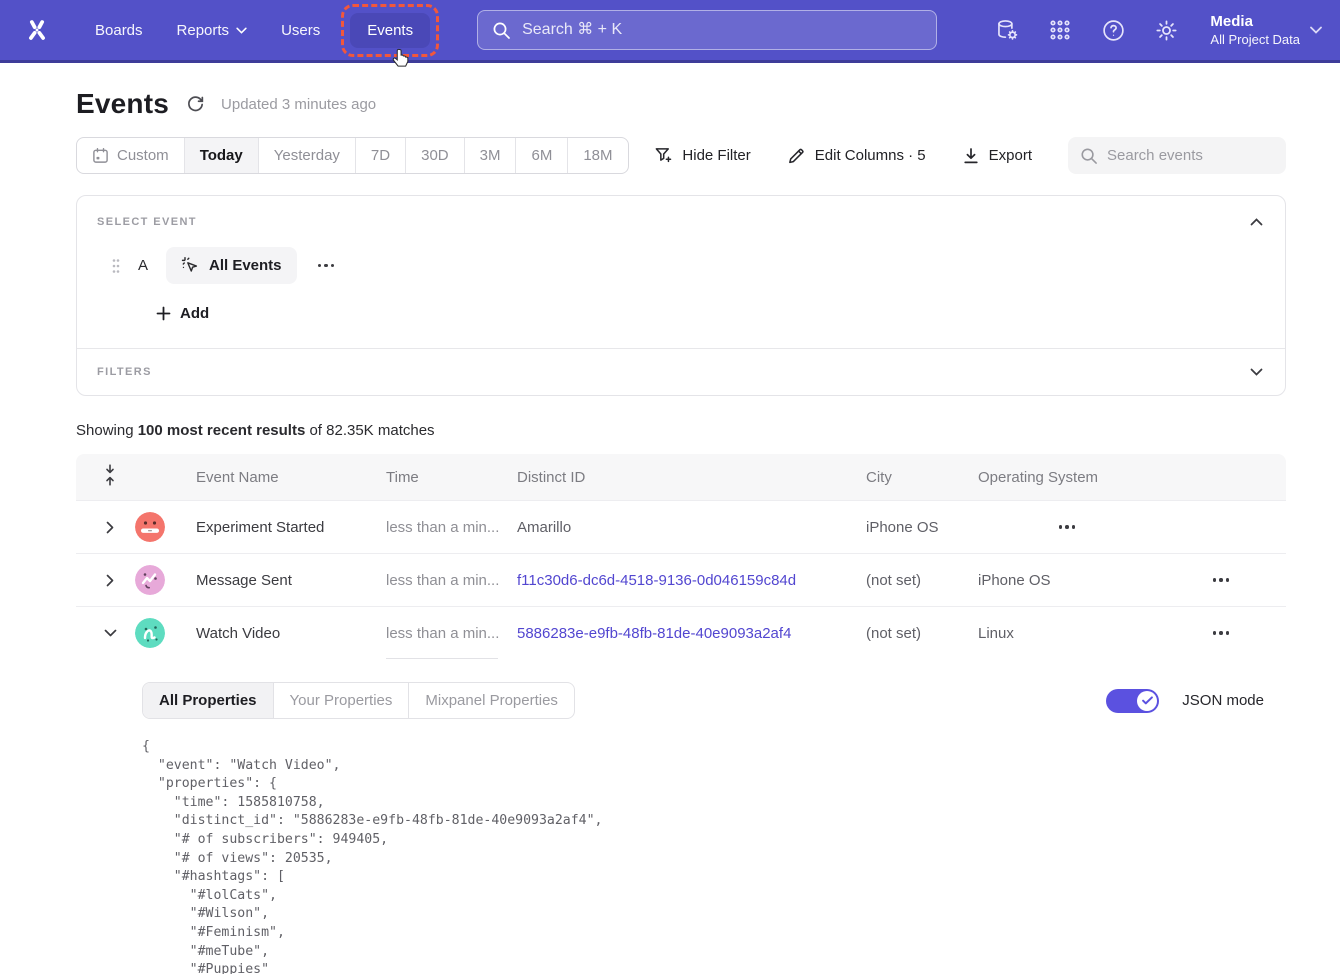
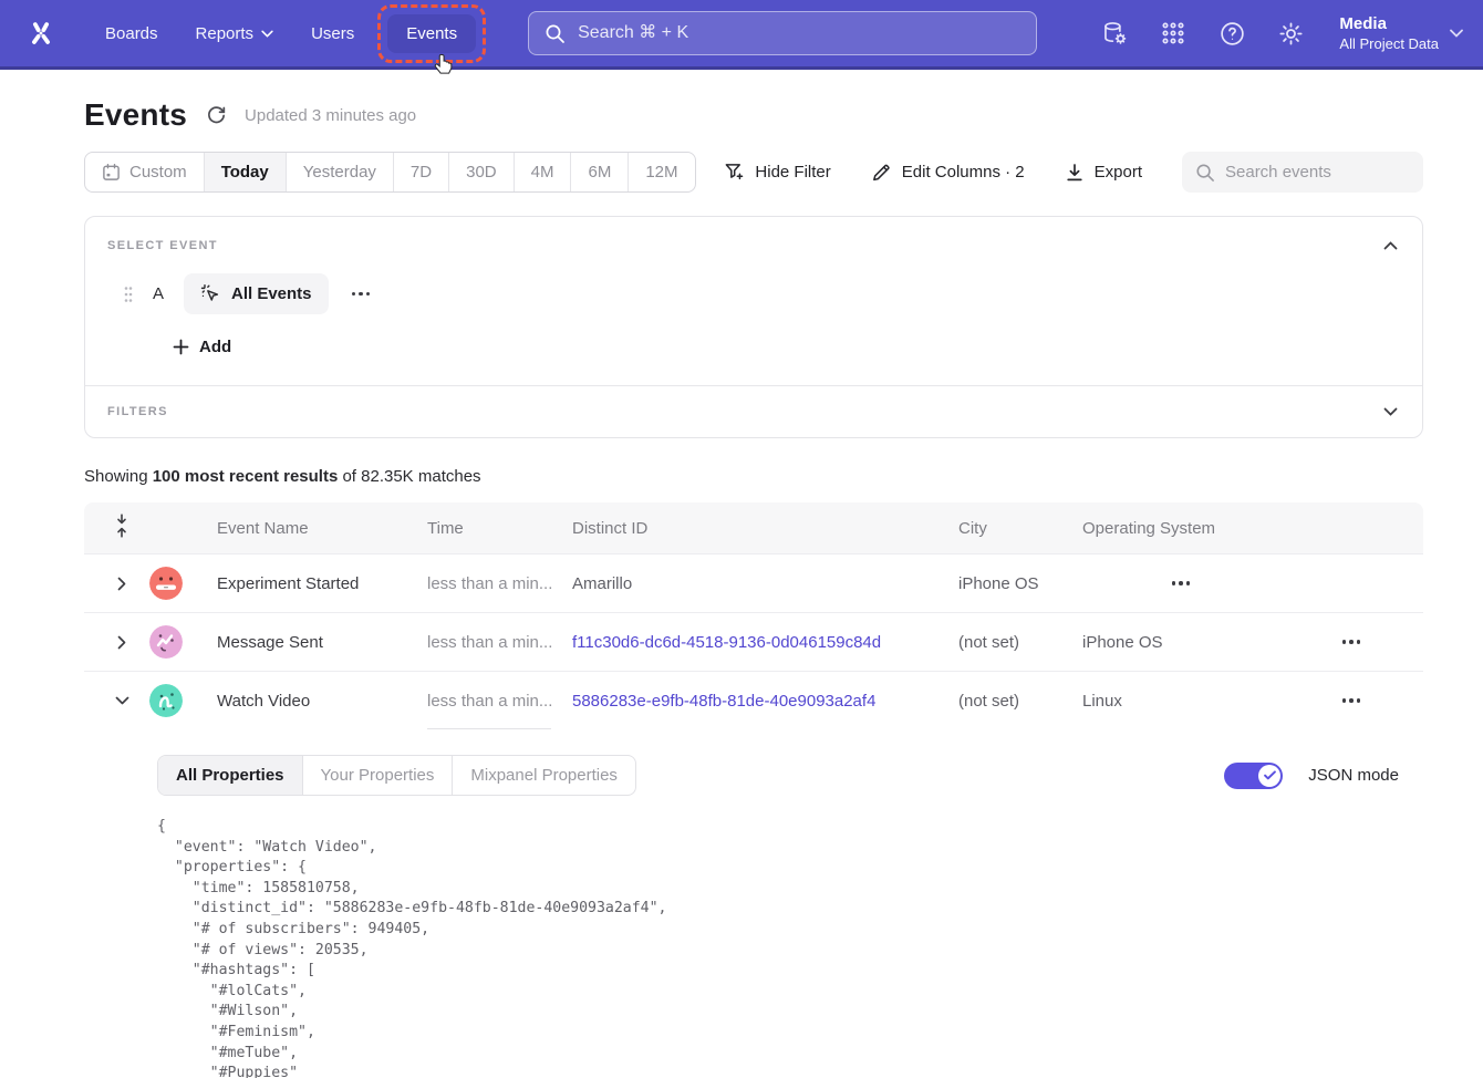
  Boards
  Reports
  Users
  Events
  Search ⌘ + K
  Media
  All Project Data
  Events
  Updated 3 minutes ago
  Custom
  Today
  Yesterday
  7D
  30D
- 3M
+ 4M
  6M
- 18M
+ 12M
  Hide Filter
- Edit Columns · 5
+ Edit Columns · 2
  Export
  Search events
  SELECT EVENT
  A
  All Events
  Add
  FILTERS
  Showing 100 most recent results of 82.35K matches
  Event Name
  Time
  Distinct ID
  City
  Operating System
  Experiment Started
  less than a min...
  Amarillo
  iPhone OS
  Message Sent
  less than a min...
  f11c30d6-dc6d-4518-9136-0d046159c84d
  (not set)
  iPhone OS
  Watch Video
  less than a min...
  5886283e-e9fb-48fb-81de-40e9093a2af4
  (not set)
  Linux
  All Properties
  Your Properties
  Mixpanel Properties
  JSON mode
  {
  "event": "Watch Video",
  "properties": {
  "time": 1585810758,
  "distinct_id": "5886283e-e9fb-48fb-81de-40e9093a2af4",
  "# of subscribers": 949405,
  "# of views": 20535,
  "#hashtags": [
  "#lolCats",
  "#Wilson",
  "#Feminism",
  "#meTube",
  "#Puppies"
